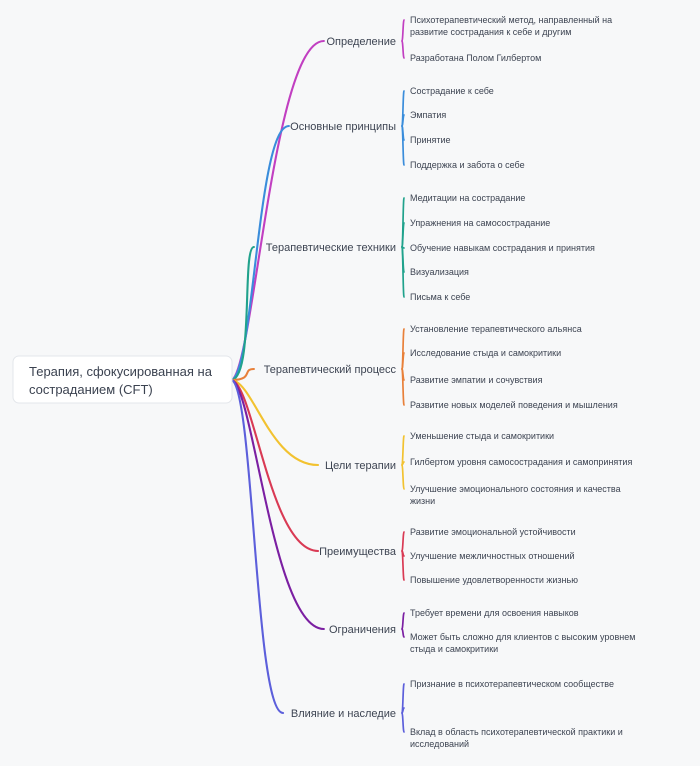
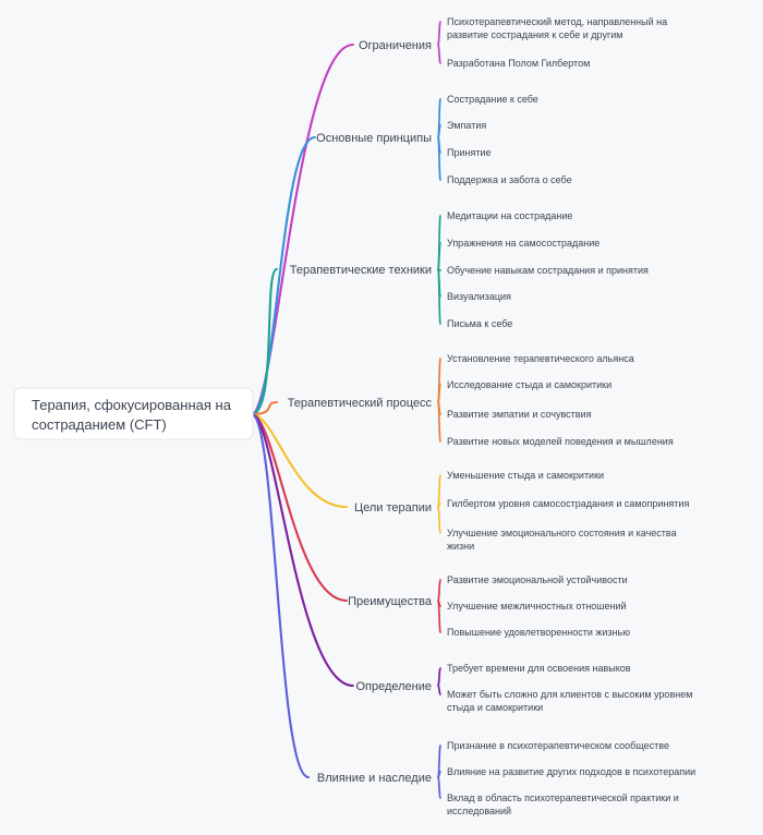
  Терапия, сфокусированная на
  состраданием (CFT)
- Определение
+ Ограничения
  Основные принципы
  Терапевтические техники
  Терапевтический процесс
  Цели терапии
  Преимущества
- Ограничения
+ Определение
  Влияние и наследие
  Психотерапевтический метод, направленный на
  развитие сострадания к себе и другим
  Разработана Полом Гилбертом
  Сострадание к себе
  Эмпатия
  Принятие
  Поддержка и забота о себе
  Медитации на сострадание
  Упражнения на самосострадание
  Обучение навыкам сострадания и принятия
  Визуализация
  Письма к себе
  Установление терапевтического альянса
  Исследование стыда и самокритики
  Развитие эмпатии и сочувствия
  Развитие новых моделей поведения и мышления
  Уменьшение стыда и самокритики
  Гилбертом уровня самосострадания и самопринятия
  Улучшение эмоционального состояния и качества
  жизни
  Развитие эмоциональной устойчивости
  Улучшение межличностных отношений
  Повышение удовлетворенности жизнью
  Требует времени для освоения навыков
  Может быть сложно для клиентов с высоким уровнем
  стыда и самокритики
  Признание в психотерапевтическом сообществе
+ Влияние на развитие других подходов в психотерапии
  Вклад в область психотерапевтической практики и
  исследований
